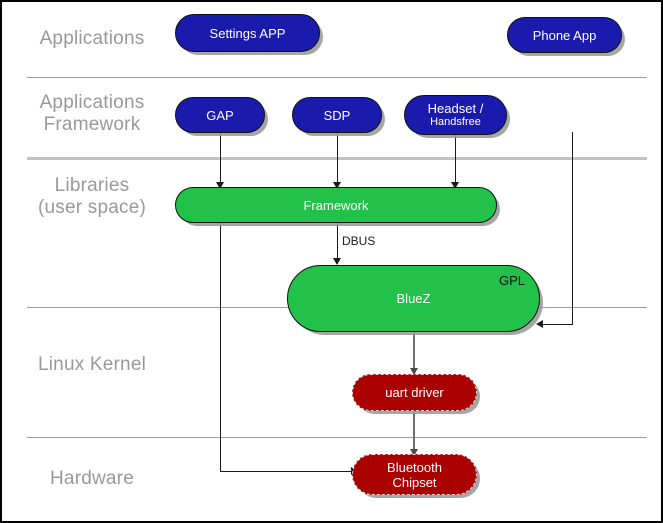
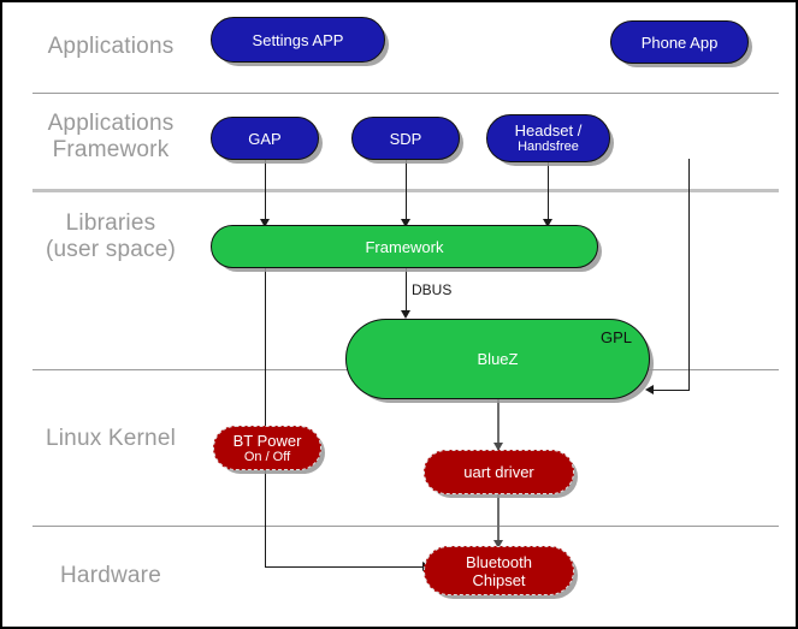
  Applications
  Applications
  Framework
  Libraries
  (user space)
  Linux Kernel
  Hardware
  DBUS
  Settings APP
  Phone App
  GAP
  SDP
  Headset /
  Handsfree
  Framework
  GPL
  BlueZ
+ BT Power
+ On / Off
  uart driver
  Bluetooth
  Chipset
